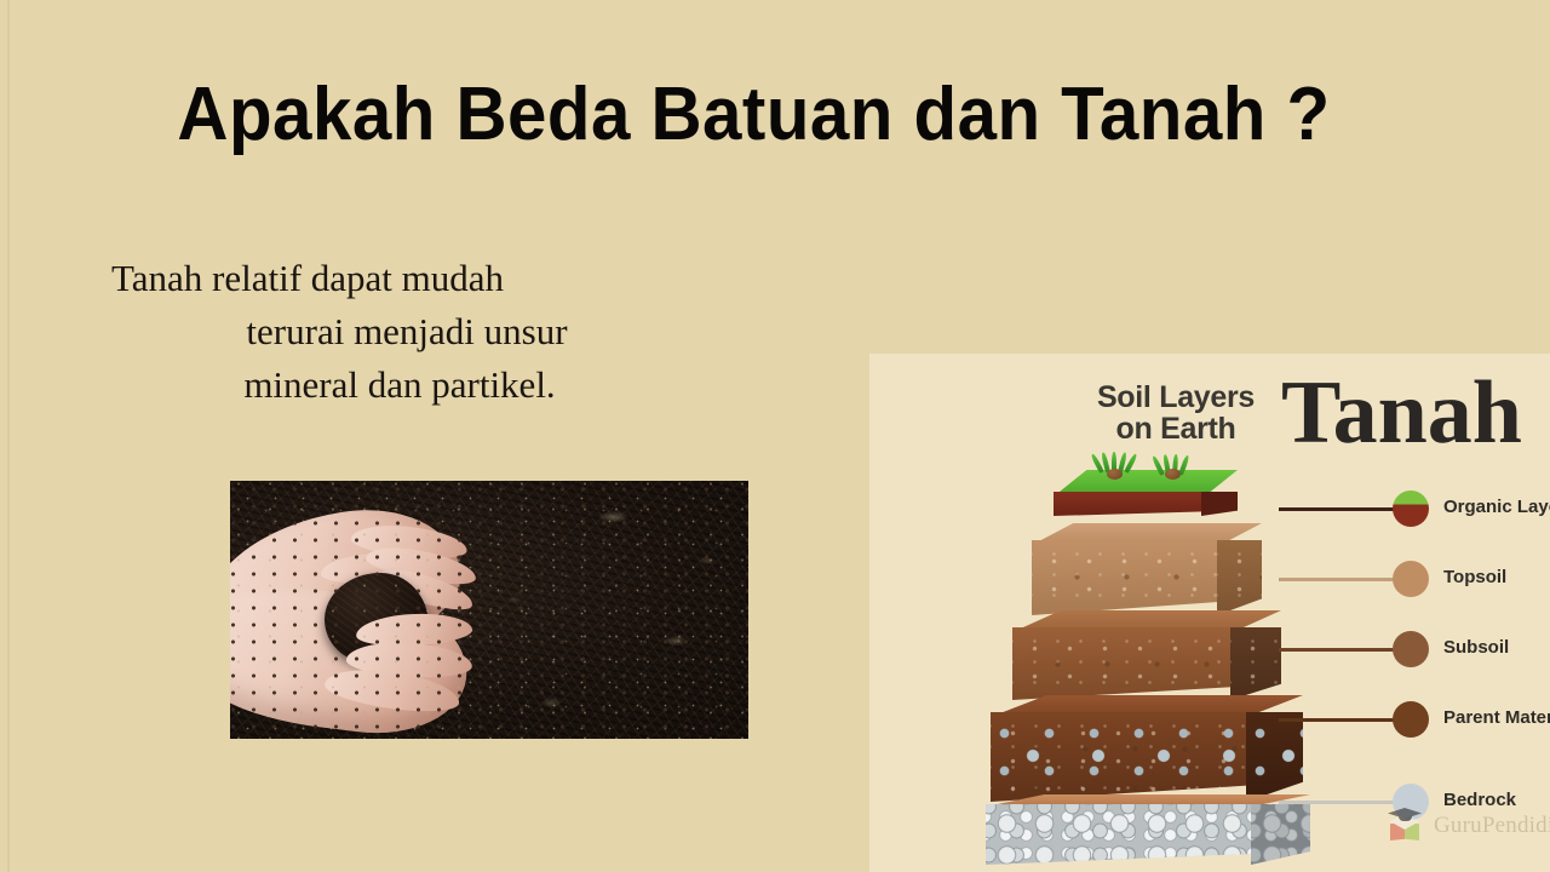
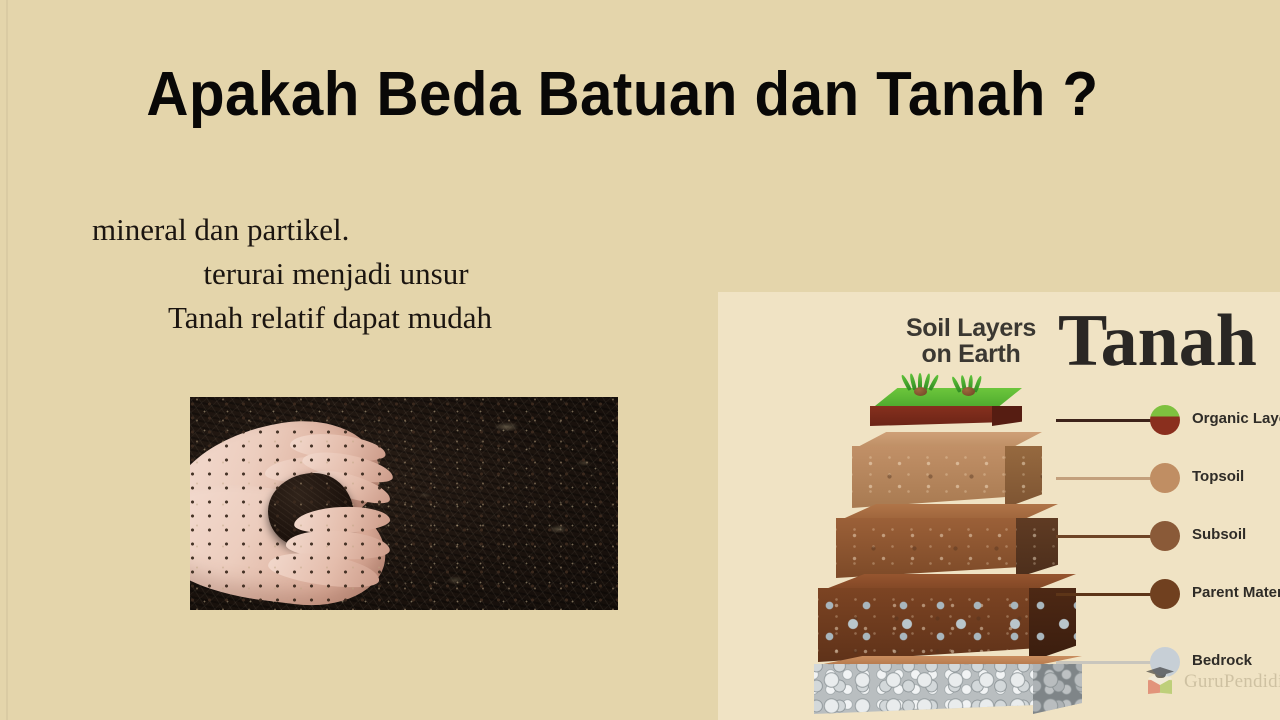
  Apakah Beda Batuan dan Tanah ?
- Tanah relatif dapat mudah
+ mineral dan partikel.
  terurai menjadi unsur
- mineral dan partikel.
+ Tanah relatif dapat mudah
  Soil Layers
  on Earth
  Tanah
  Organic Lay
  Topsoil
  Subsoil
  Parent Mate
  Bedrock
  GuruPendid
